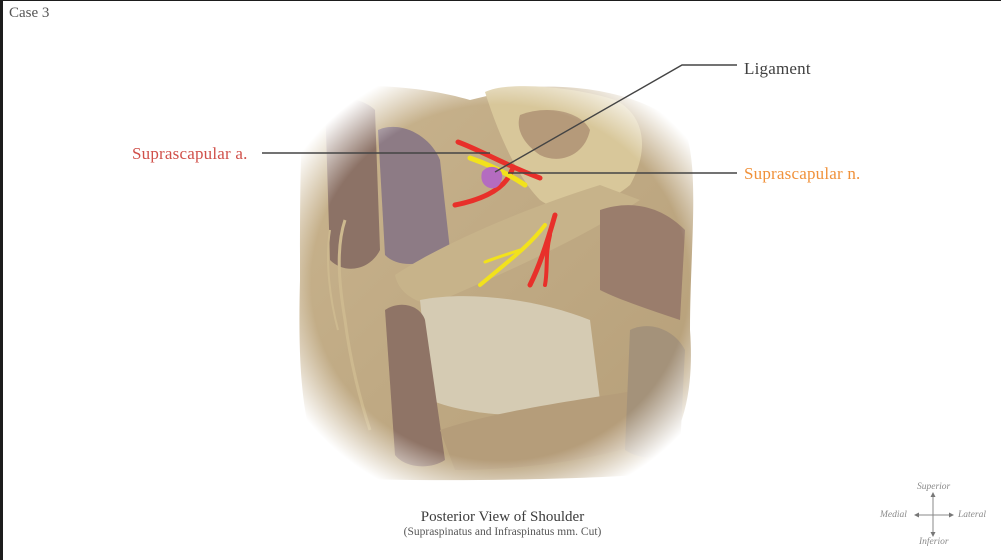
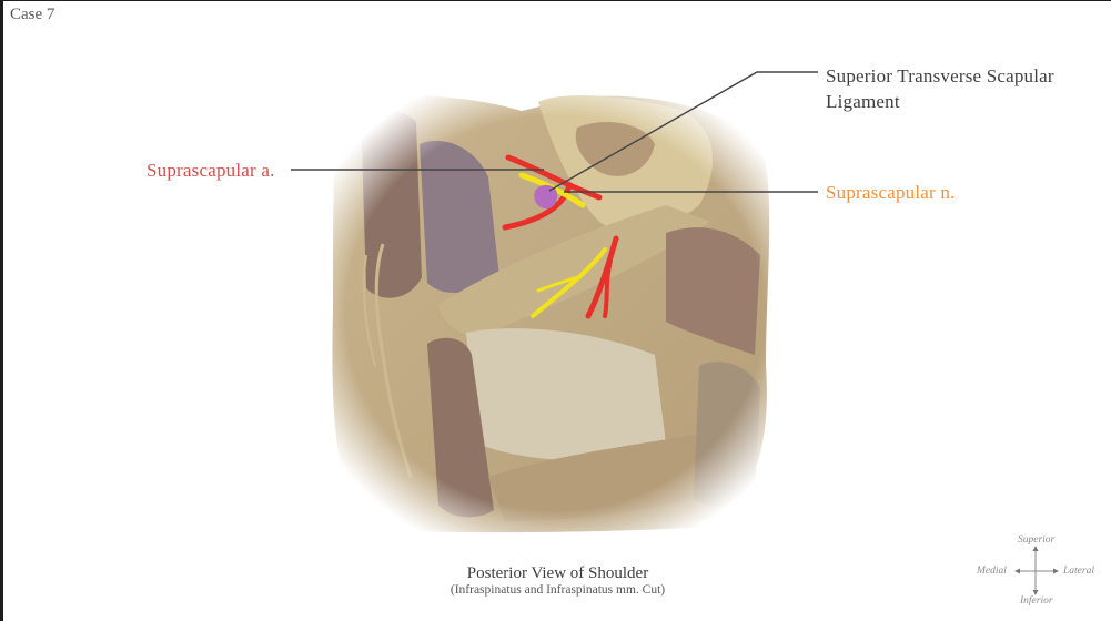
- Case 3
+ Case 7
+ Superior Transverse Scapular
  Ligament
  Suprascapular n.
  Suprascapular a.
  Posterior View of Shoulder
- (Supraspinatus and Infraspinatus mm. Cut)
+ (Infraspinatus and Infraspinatus mm. Cut)
  Superior
  Inferior
  Medial
  Lateral
